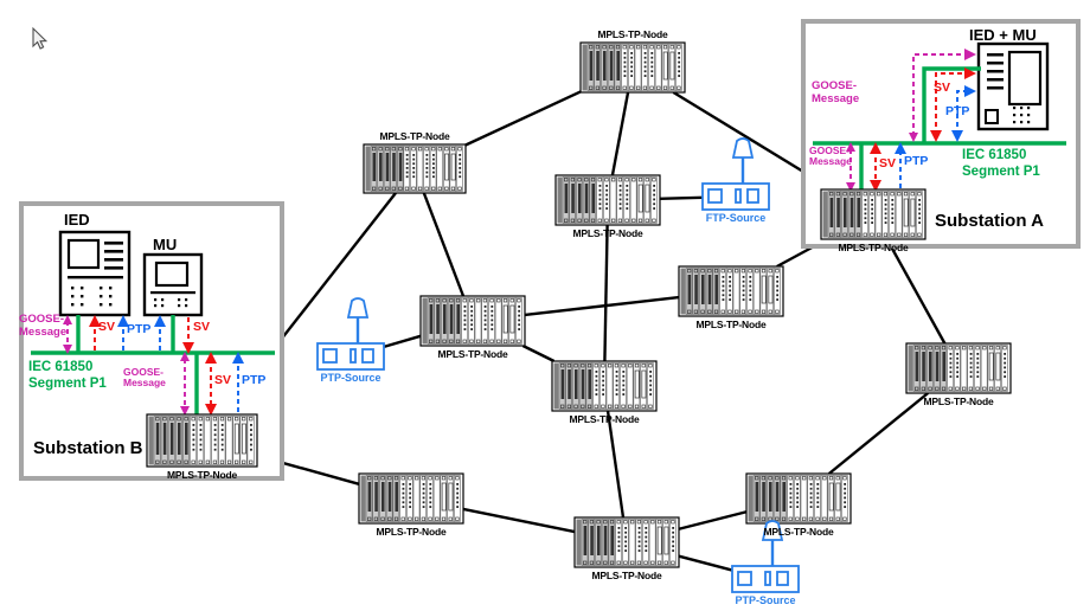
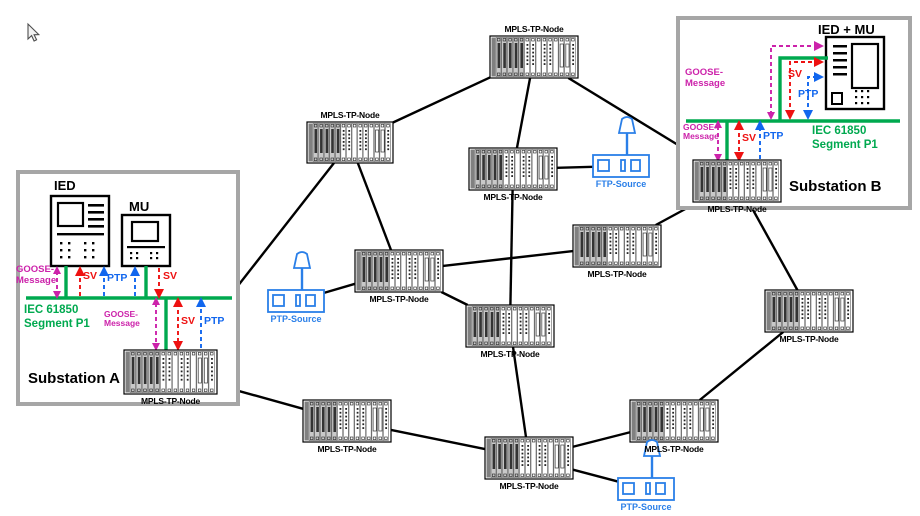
  MPLS-TP-Node
  MPLS-TP-Node
  MPLS-TP-Node
  MPLS-TP-Node
  MPLS-TP-Node
  MPLS-TP-Node
  MPLS-TP-Node
  MPLS-TP-Node
  MPLS-TP-Node
  MPLS-TP-Node
  MPLS-TP-Node
  MPLS-TP-Node
  PTP-Source
  FTP-Source
  PTP-Source
  IED
  MU
  IEC 61850
  Segment P1
- Substation B
+ Substation A
  GOOSE-
  Message
  SV
  PTP
  SV
  GOOSE-
  Message
  SV
  PTP
  IED + MU
  IEC 61850
  Segment P1
- Substation A
+ Substation B
  GOOSE-
  Message
  SV
  PTP
  GOOSE-
  Message
  SV
  PTP
